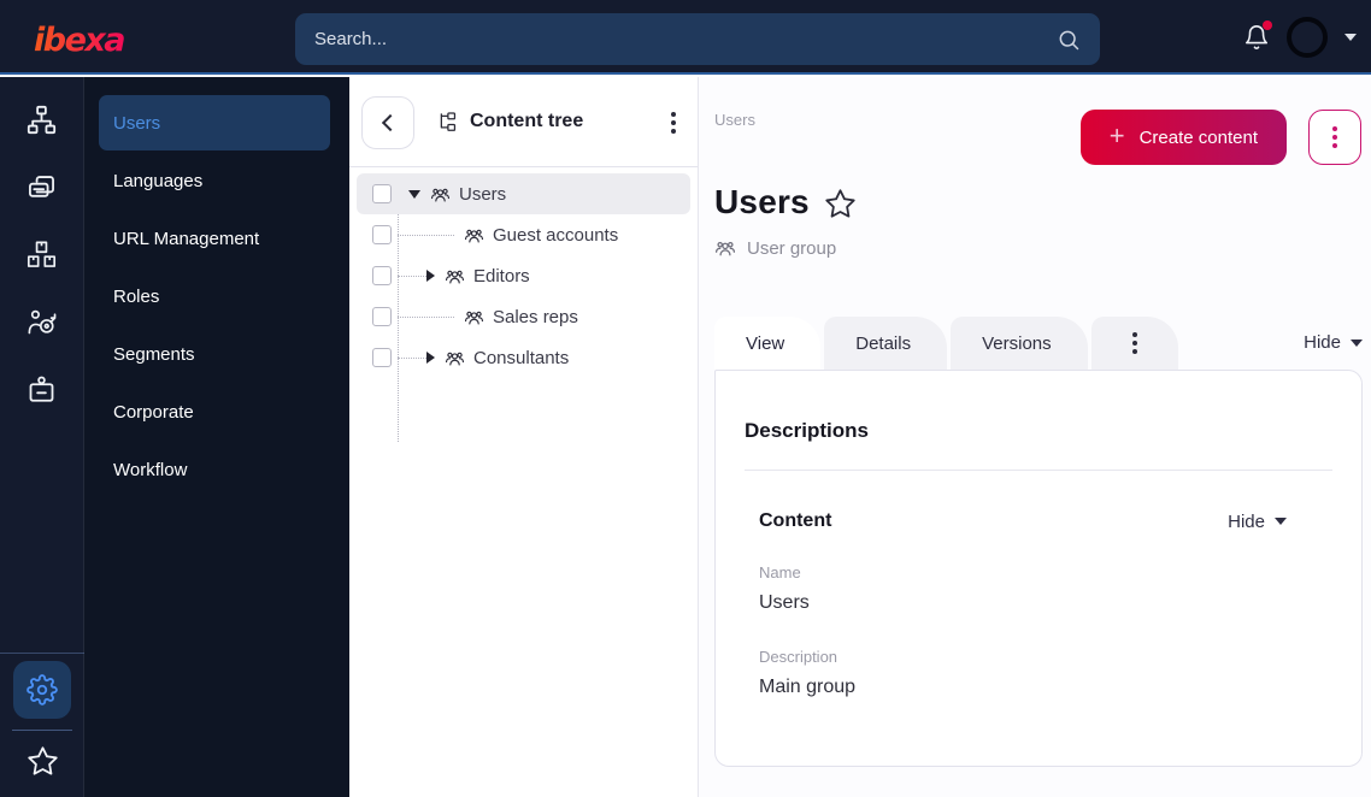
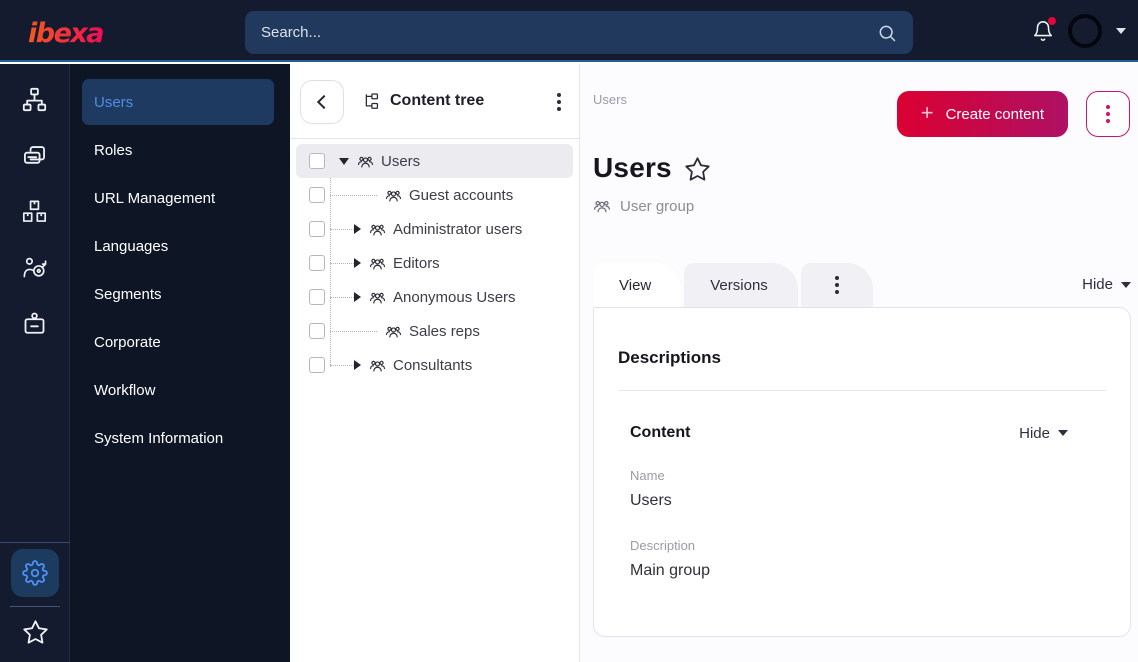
  ibexa
  Search...
  Users
- Languages
+ Roles
  URL Management
- Roles
+ Languages
  Segments
  Corporate
  Workflow
+ System Information
  Content tree
  Users
  Guest accounts
+ Administrator users
  Editors
+ Anonymous Users
  Sales reps
  Consultants
  Users
  +
  Create content
  Users
  User group
  View
- Details
  Versions
  Hide
  Descriptions
  Content
  Hide
  Name
  Users
  Description
  Main group
